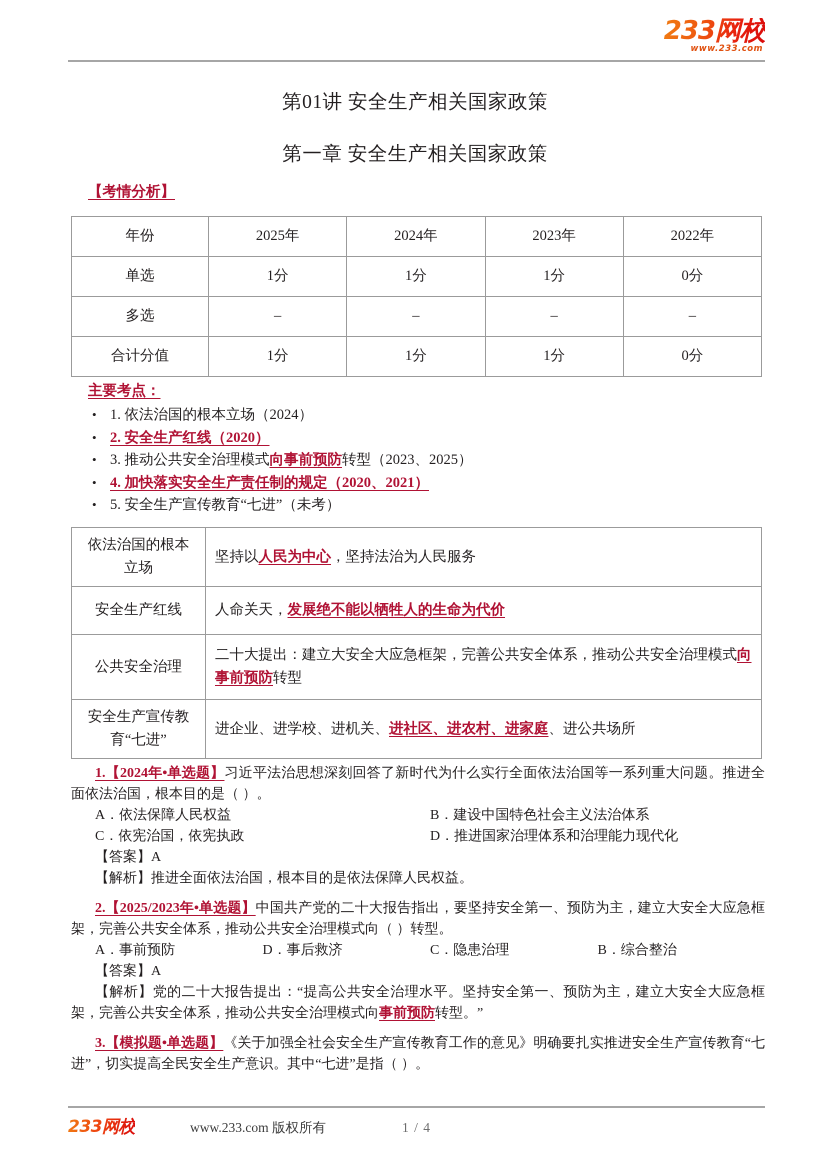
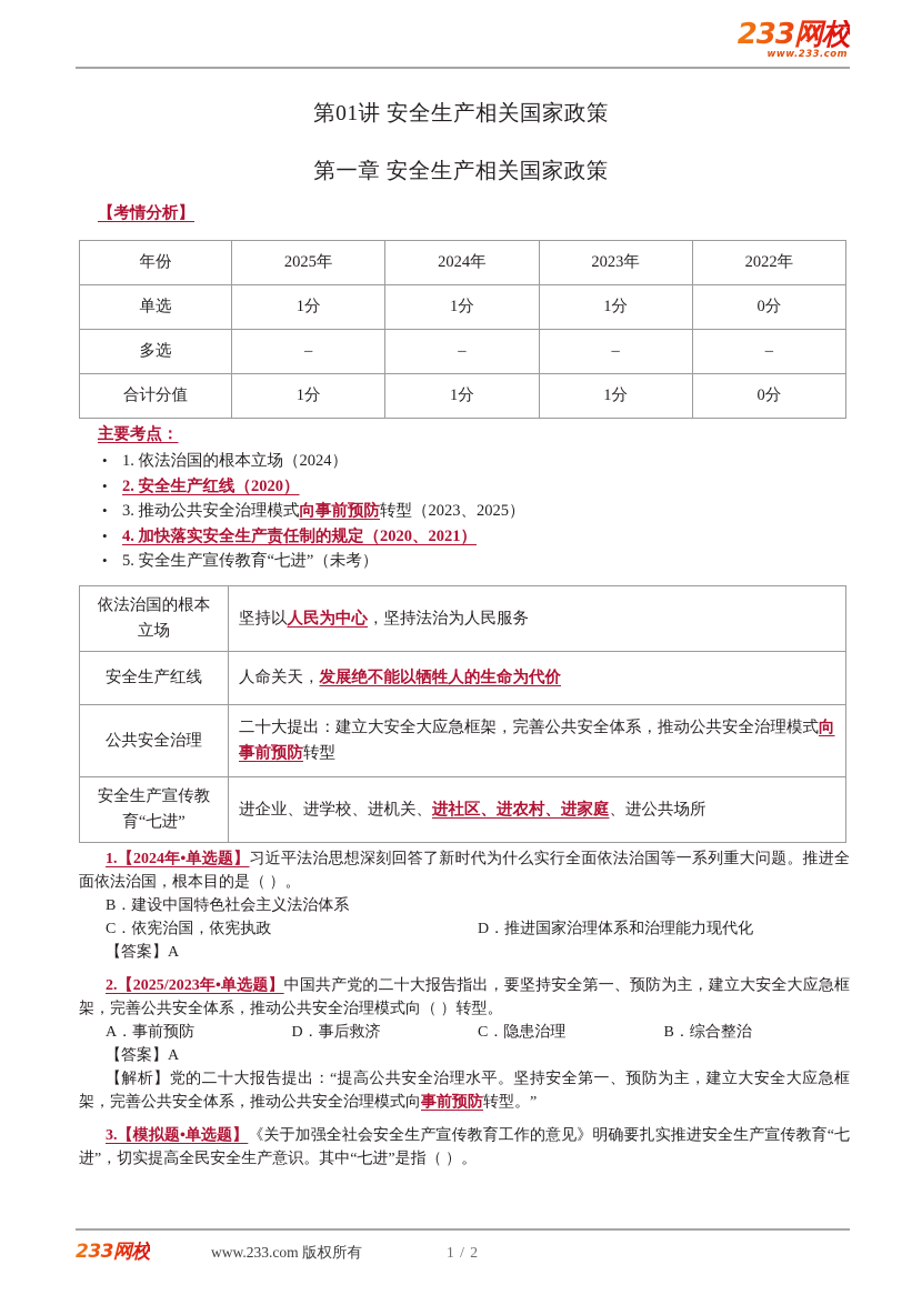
  233网校
  www.233.com
  第01讲 安全生产相关国家政策
  第一章 安全生产相关国家政策
  【考情分析】
  年份	2025年	2024年	2023年	2022年
  单选	1分	1分	1分	0分
  多选	–	–	–	–
  合计分值	1分	1分	1分	0分
  主要考点：
  1. 依法治国的根本立场（2024）
  2. 安全生产红线（2020）
  3. 推动公共安全治理模式向事前预防转型（2023、2025）
  4. 加快落实安全生产责任制的规定（2020、2021）
  5. 安全生产宣传教育“七进”（未考）
  依法治国的根本立场	坚持以人民为中心，坚持法治为人民服务
  安全生产红线	人命关天，发展绝不能以牺牲人的生命为代价
  公共安全治理	二十大提出：建立大安全大应急框架，完善公共安全体系，推动公共安全治理模式向事前预防转型
  安全生产宣传教育“七进”	进企业、进学校、进机关、进社区、进农村、进家庭、进公共场所
  1.【2024年•单选题】习近平法治思想深刻回答了新时代为什么实行全面依法治国等一系列重大问题。推进全面依法治国，根本目的是（ ）。
- A．依法保障人民权益
  B．建设中国特色社会主义法治体系
  C．依宪治国，依宪执政
  D．推进国家治理体系和治理能力现代化
  【答案】A
- 【解析】推进全面依法治国，根本目的是依法保障人民权益。
  2.【2025/2023年•单选题】中国共产党的二十大报告指出，要坚持安全第一、预防为主，建立大安全大应急框架，完善公共安全体系，推动公共安全治理模式向（ ）转型。
  A．事前预防
  D．事后救济
  C．隐患治理
  B．综合整治
  【答案】A
  【解析】党的二十大报告提出：“提高公共安全治理水平。坚持安全第一、预防为主，建立大安全大应急框架，完善公共安全体系，推动公共安全治理模式向事前预防转型。”
  3.【模拟题•单选题】《关于加强全社会安全生产宣传教育工作的意见》明确要扎实推进安全生产宣传教育“七进”，切实提高全民安全生产意识。其中“七进”是指（ ）。
  233网校
  www.233.com 版权所有
- 1 / 4
+ 1 / 2
